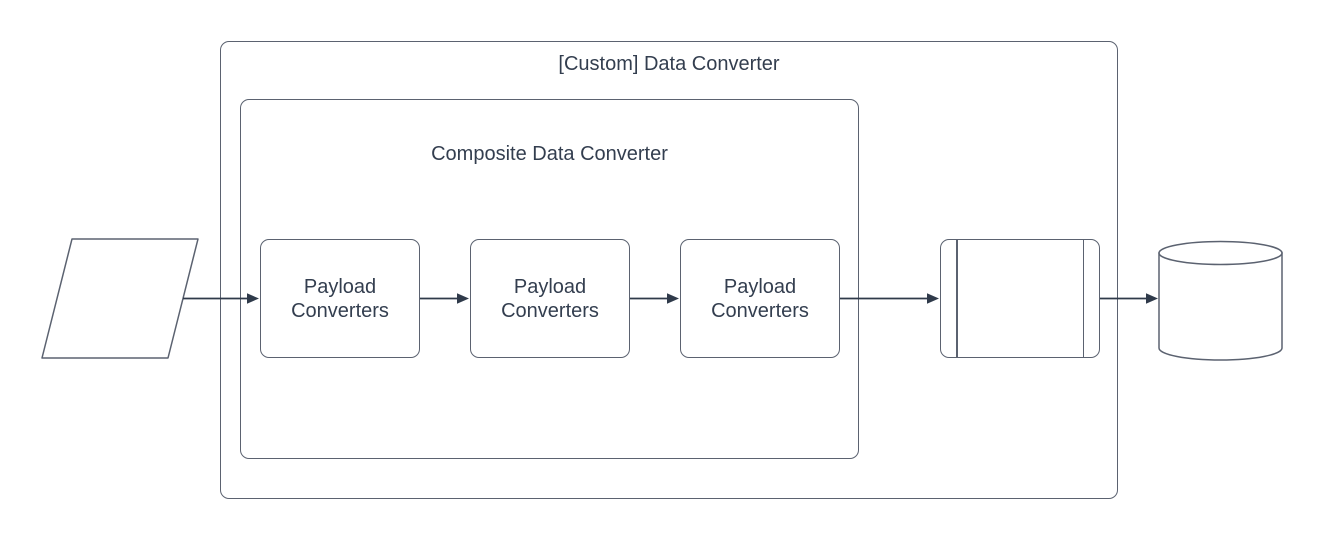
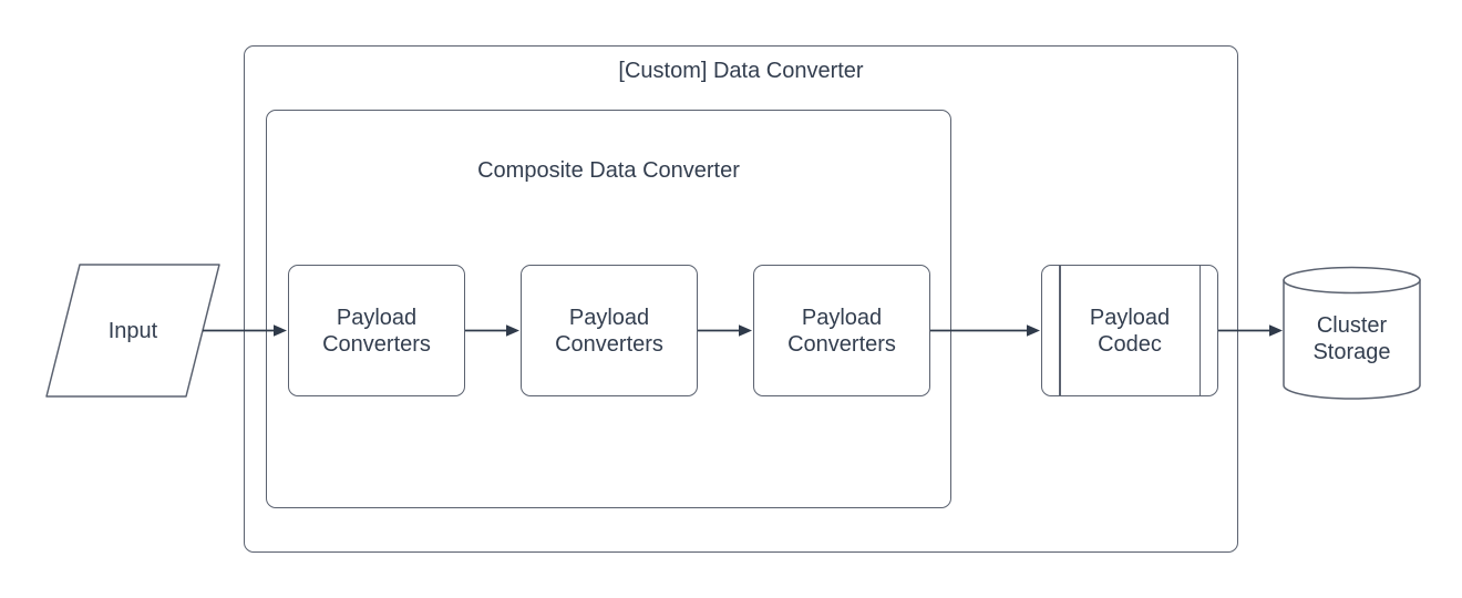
  [Custom] Data Converter
  Composite Data Converter
  Payload Converters
  Payload Converters
  Payload Converters
+ Payload Codec
+ Input
+ Cluster Storage
